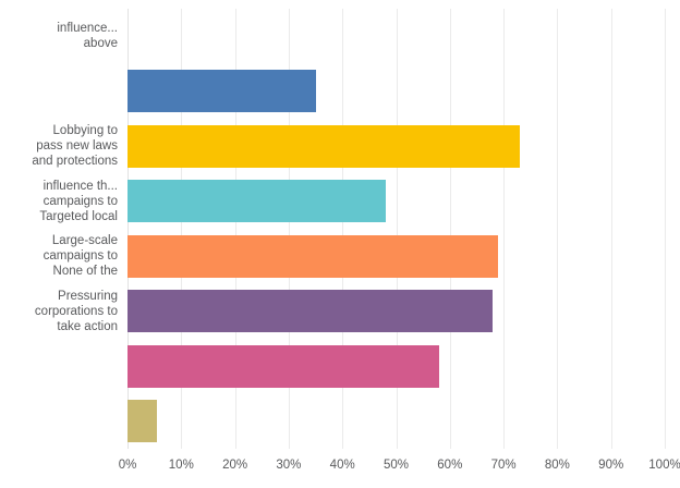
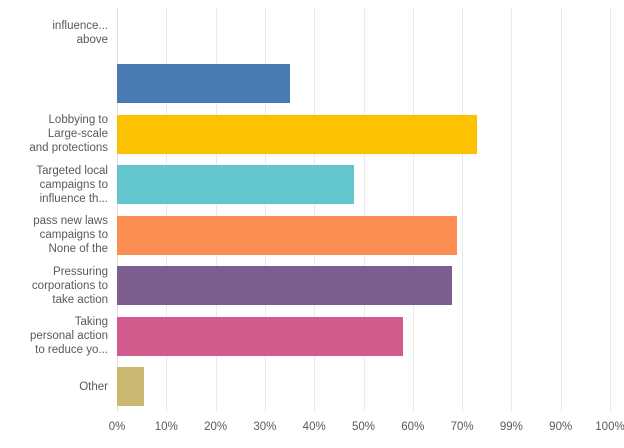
  influence...
  above
  Lobbying to
- pass new laws
+ Large-scale
  and protections
- influence th...
+ Targeted local
  campaigns to
- Targeted local
+ influence th...
- Large-scale
+ pass new laws
  campaigns to
  None of the
  Pressuring
  corporations to
  take action
+ Taking
+ personal action
+ to reduce yo...
+ Other
  0%
  10%
  20%
  30%
  40%
  50%
  60%
  70%
- 80%
+ 99%
  90%
  100%
